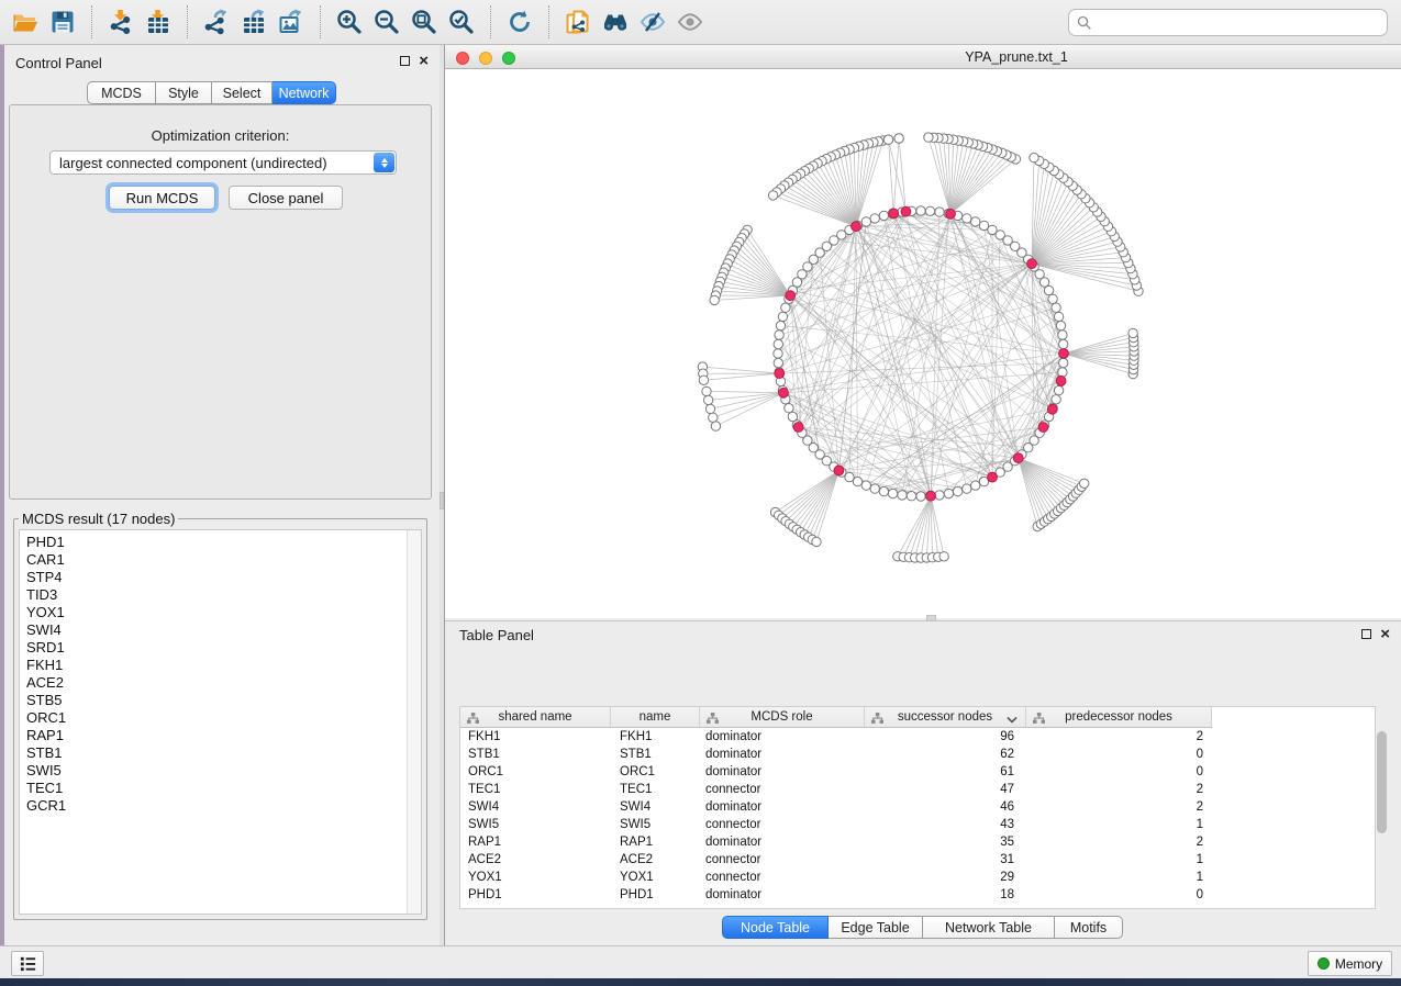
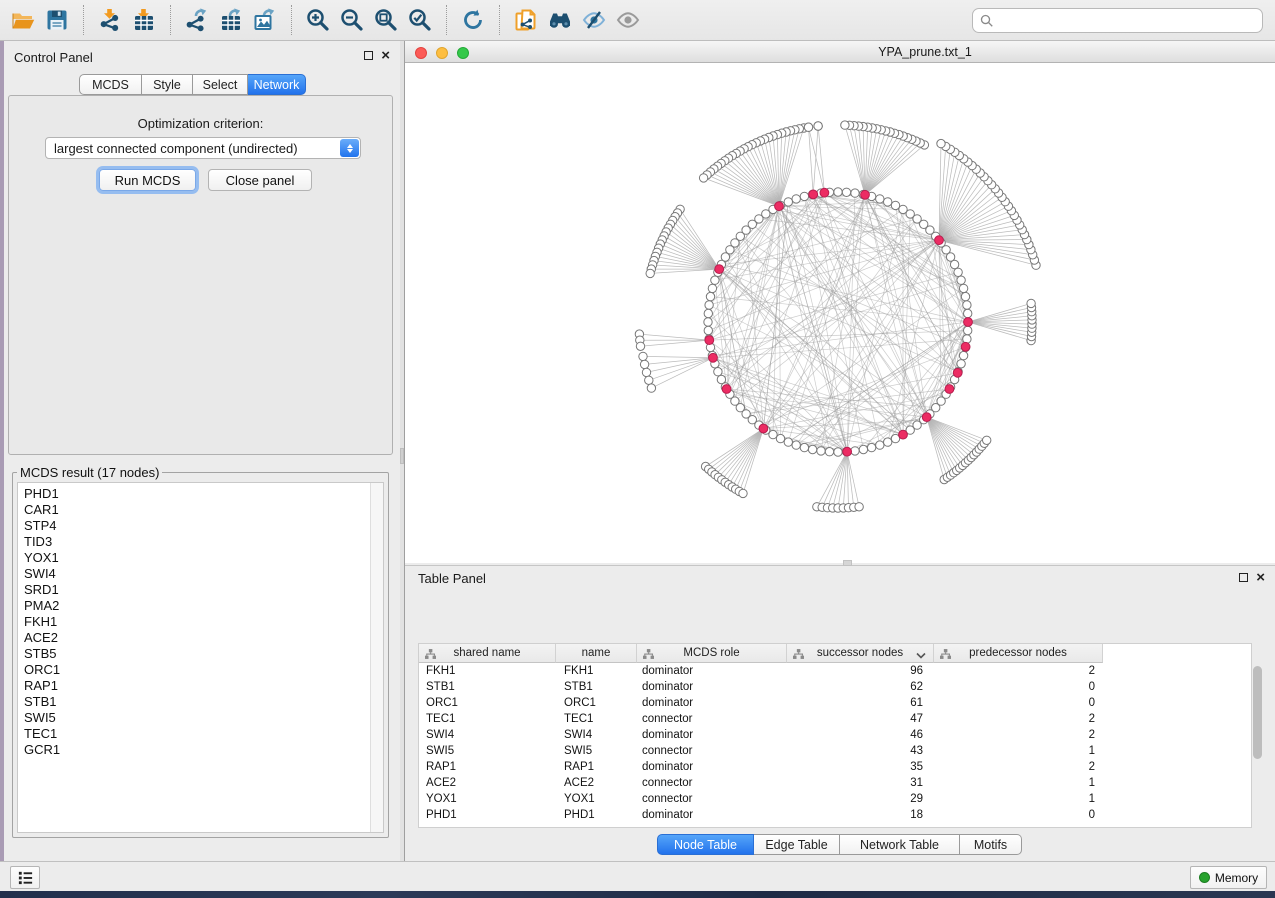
  Control Panel
  ×
  MCDS
  Style
  Select
  Network
  Optimization criterion:
  largest connected component (undirected)
  Run MCDS
  Close panel
  MCDS result (17 nodes)
  PHD1
  CAR1
  STP4
  TID3
  YOX1
  SWI4
  SRD1
+ PMA2
  FKH1
  ACE2
  STB5
  ORC1
  RAP1
  STB1
  SWI5
  TEC1
  GCR1
  YPA_prune.txt_1
  Table Panel
  ×
  shared name
  name
  MCDS role
  successor nodes
  predecessor nodes
  FKH1
  FKH1
  dominator
  96
  2
  STB1
  STB1
  dominator
  62
  0
  ORC1
  ORC1
  dominator
  61
  0
  TEC1
  TEC1
  connector
  47
  2
  SWI4
  SWI4
  dominator
  46
  2
  SWI5
  SWI5
  connector
  43
  1
  RAP1
  RAP1
  dominator
  35
  2
  ACE2
  ACE2
  connector
  31
  1
  YOX1
  YOX1
  connector
  29
  1
  PHD1
  PHD1
  dominator
  18
  0
  Node Table
  Edge Table
  Network Table
  Motifs
  Memory
